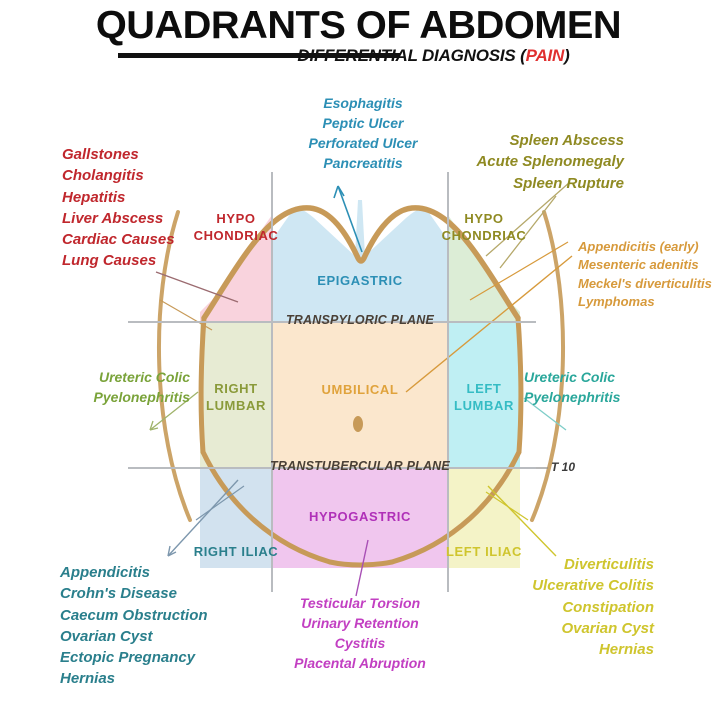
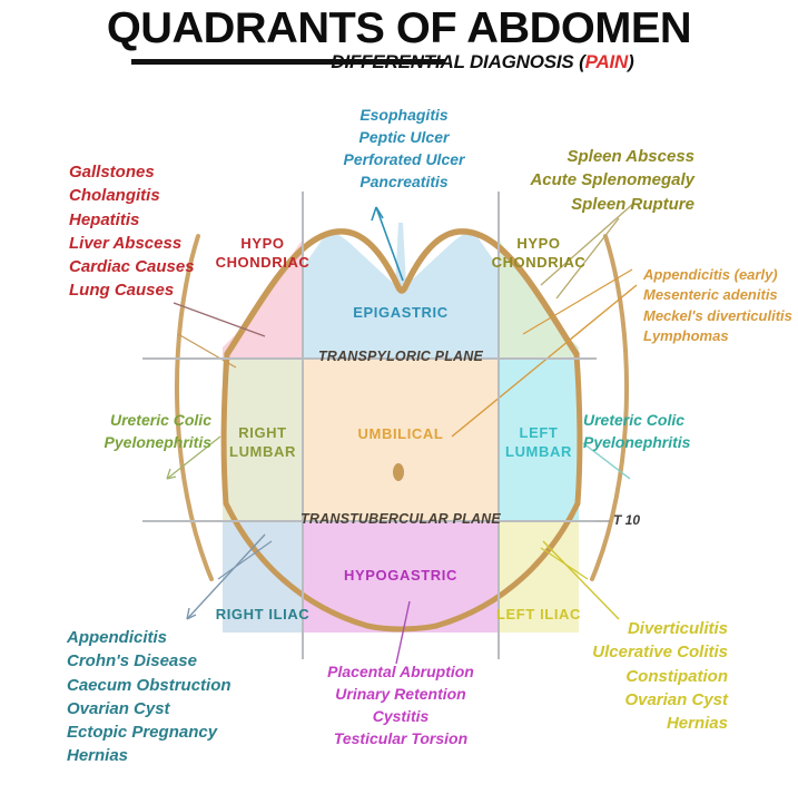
  QUADRANTS OF ABDOMEN
  DIFFERENTIAL DIAGNOSIS (PAIN)
  HYPO
  CHONDRIAC
  EPIGASTRIC
  HYPO
  CHONDRIAC
  RIGHT
  LUMBAR
  UMBILICAL
  LEFT
  LUMBAR
  RIGHT ILIAC
  HYPOGASTRIC
  LEFT ILIAC
  TRANSPYLORIC PLANE
  TRANSTUBERCULAR PLANE
  T 10
  Gallstones
  Cholangitis
  Hepatitis
  Liver Abscess
  Cardiac Causes
  Lung Causes
  Esophagitis
  Peptic Ulcer
  Perforated Ulcer
  Pancreatitis
  Spleen Abscess
  Acute Splenomegaly
  Spleen Rupture
  Appendicitis (early)
  Mesenteric adenitis
  Meckel's diverticulitis
  Lymphomas
  Ureteric Colic
  Pyelonephritis
  Ureteric Colic
  Pyelonephritis
  Appendicitis
  Crohn's Disease
  Caecum Obstruction
  Ovarian Cyst
  Ectopic Pregnancy
  Hernias
- Testicular Torsion
+ Placental Abruption
  Urinary Retention
  Cystitis
- Placental Abruption
+ Testicular Torsion
  Diverticulitis
  Ulcerative Colitis
  Constipation
  Ovarian Cyst
  Hernias
